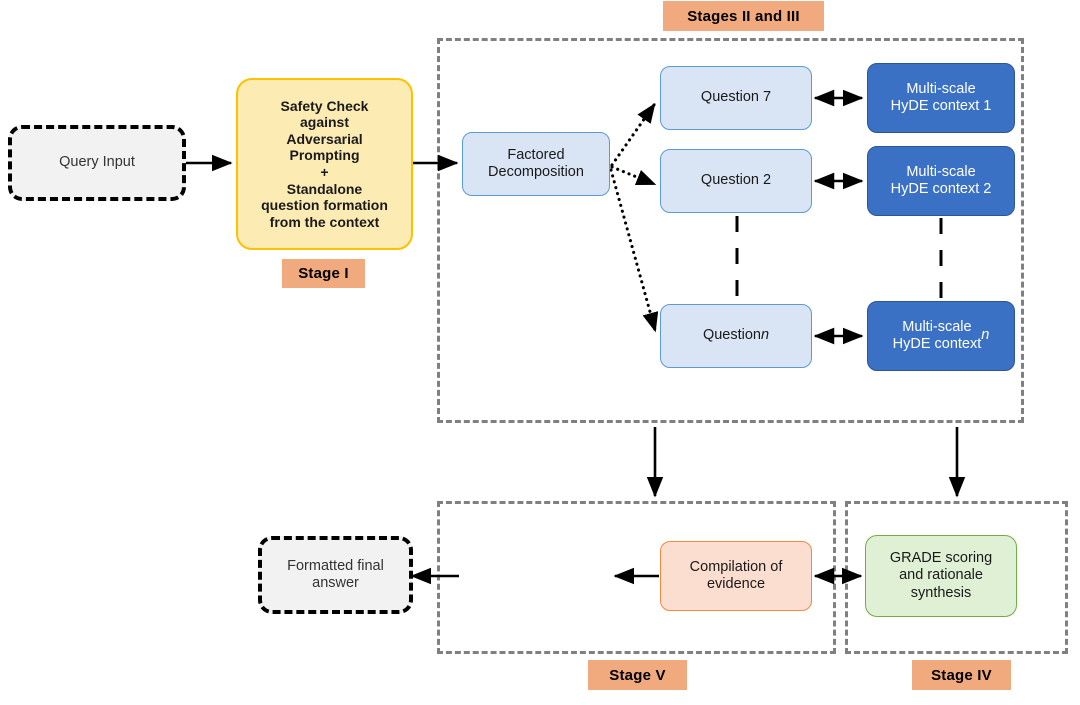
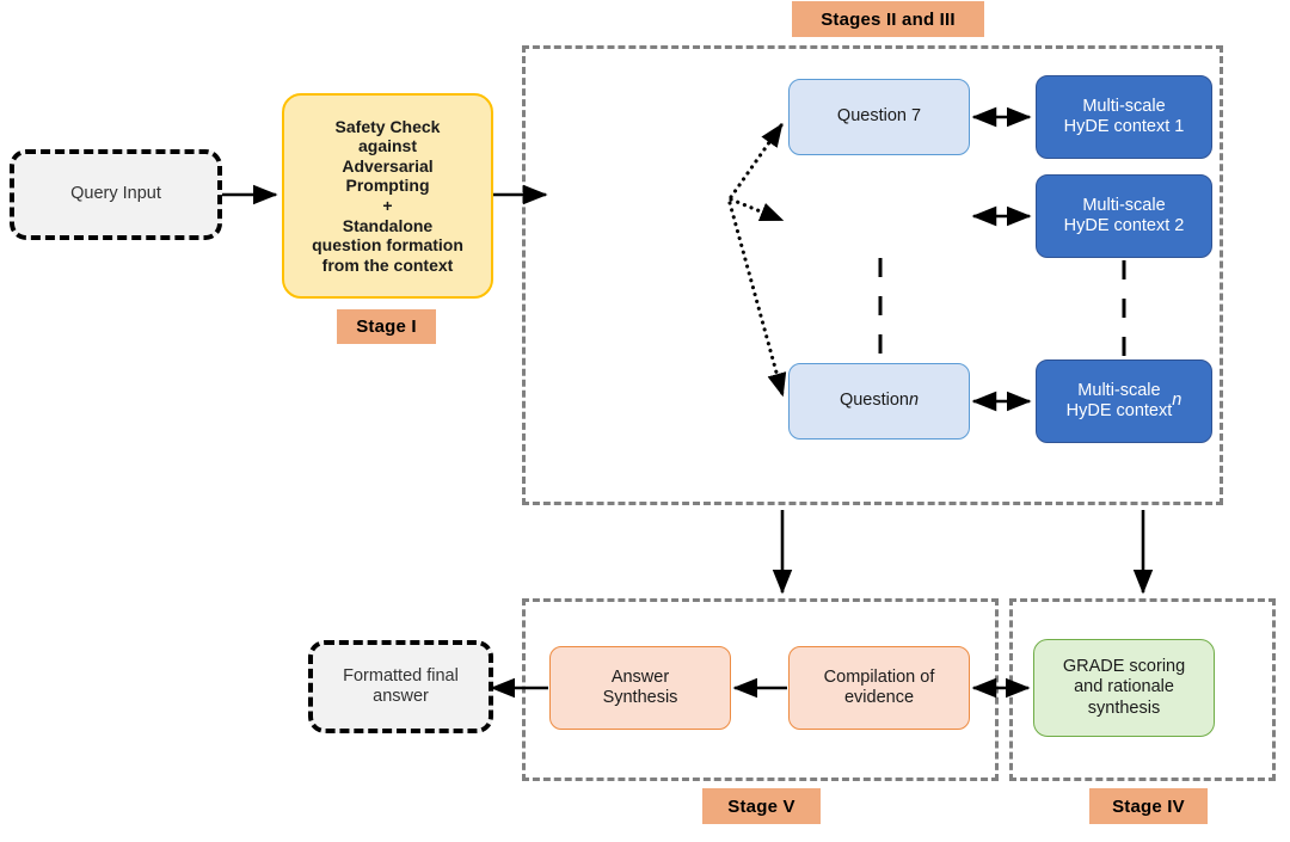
  Query Input
  Safety Check
  against
  Adversarial
  Prompting
  +
  Standalone
  question formation
  from the context
- Factored
- Decomposition
  Question 7
- Question 2
  Question
  n
  Multi-scale
  HyDE context 1
  Multi-scale
  HyDE context 2
  Multi-scale
  HyDE context
  n
  GRADE scoring
  and rationale
  synthesis
  Compilation of
  evidence
+ Answer
+ Synthesis
  Formatted final
  answer
  Stages II and III
  Stage I
  Stage V
  Stage IV
